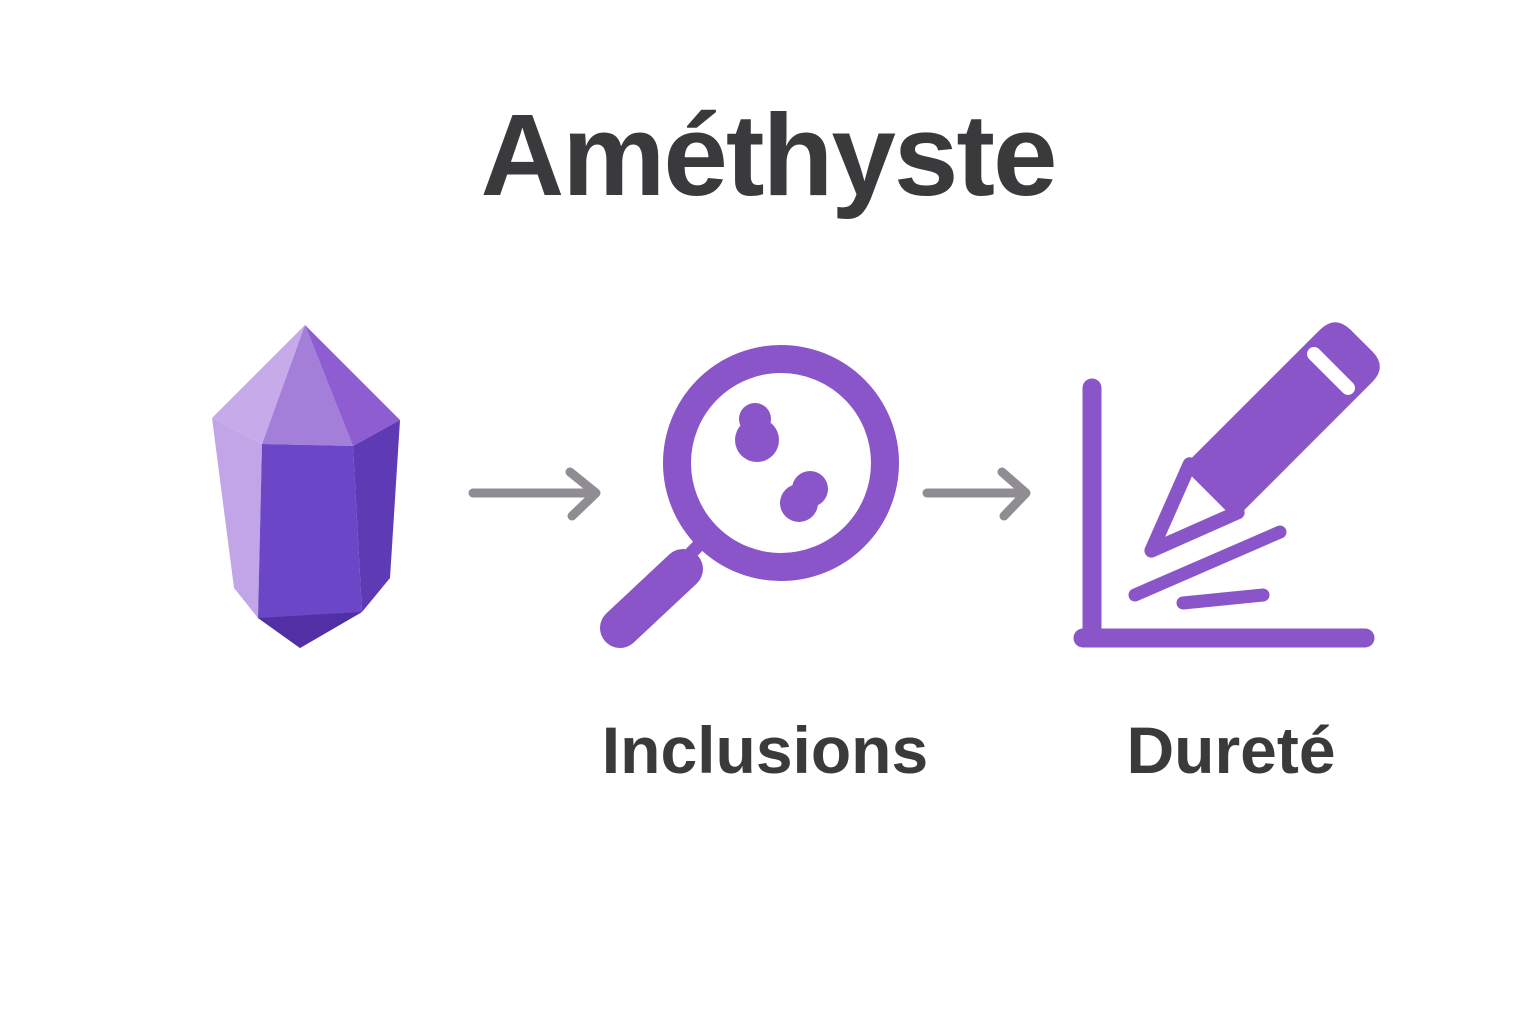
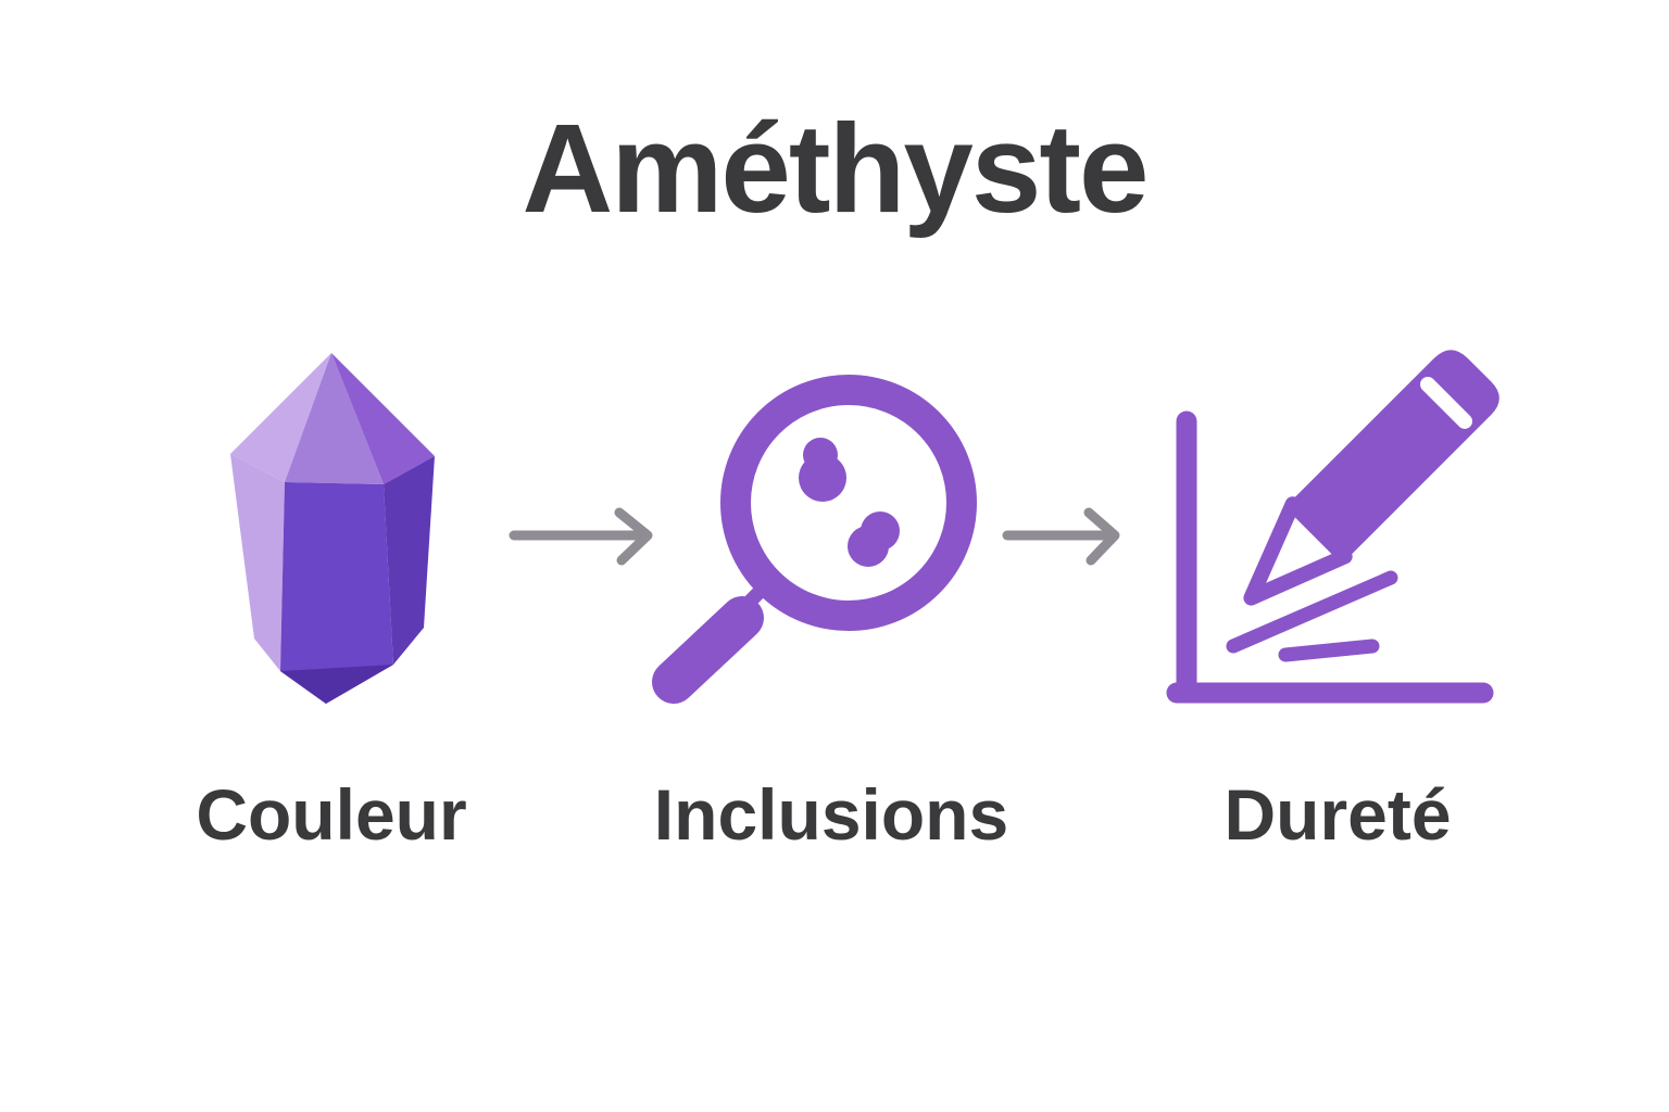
  Améthyste
+ Couleur
  Inclusions
  Dureté
